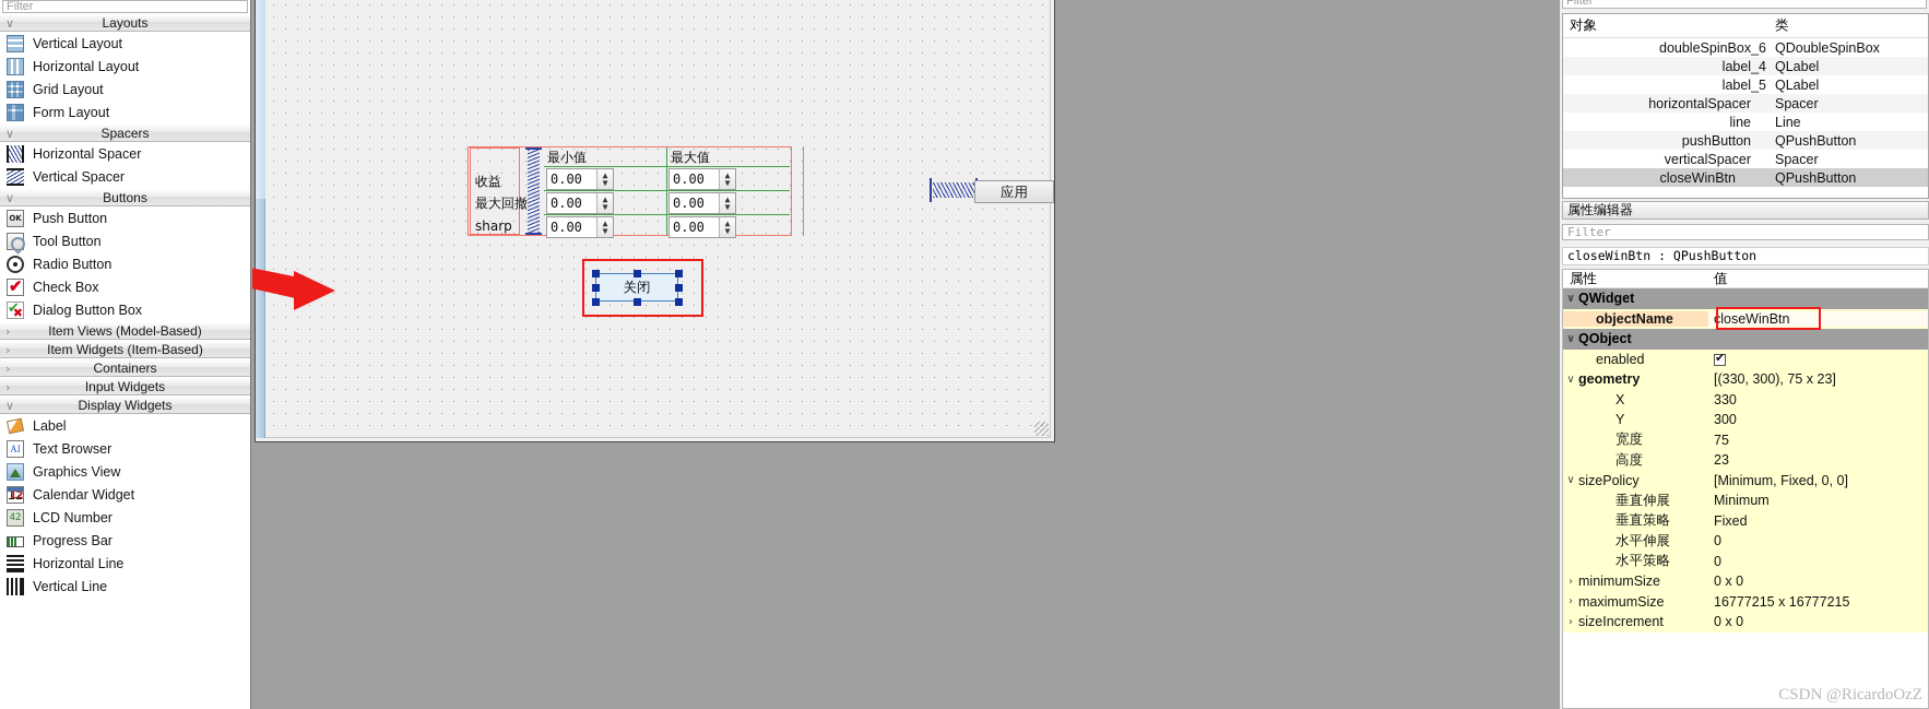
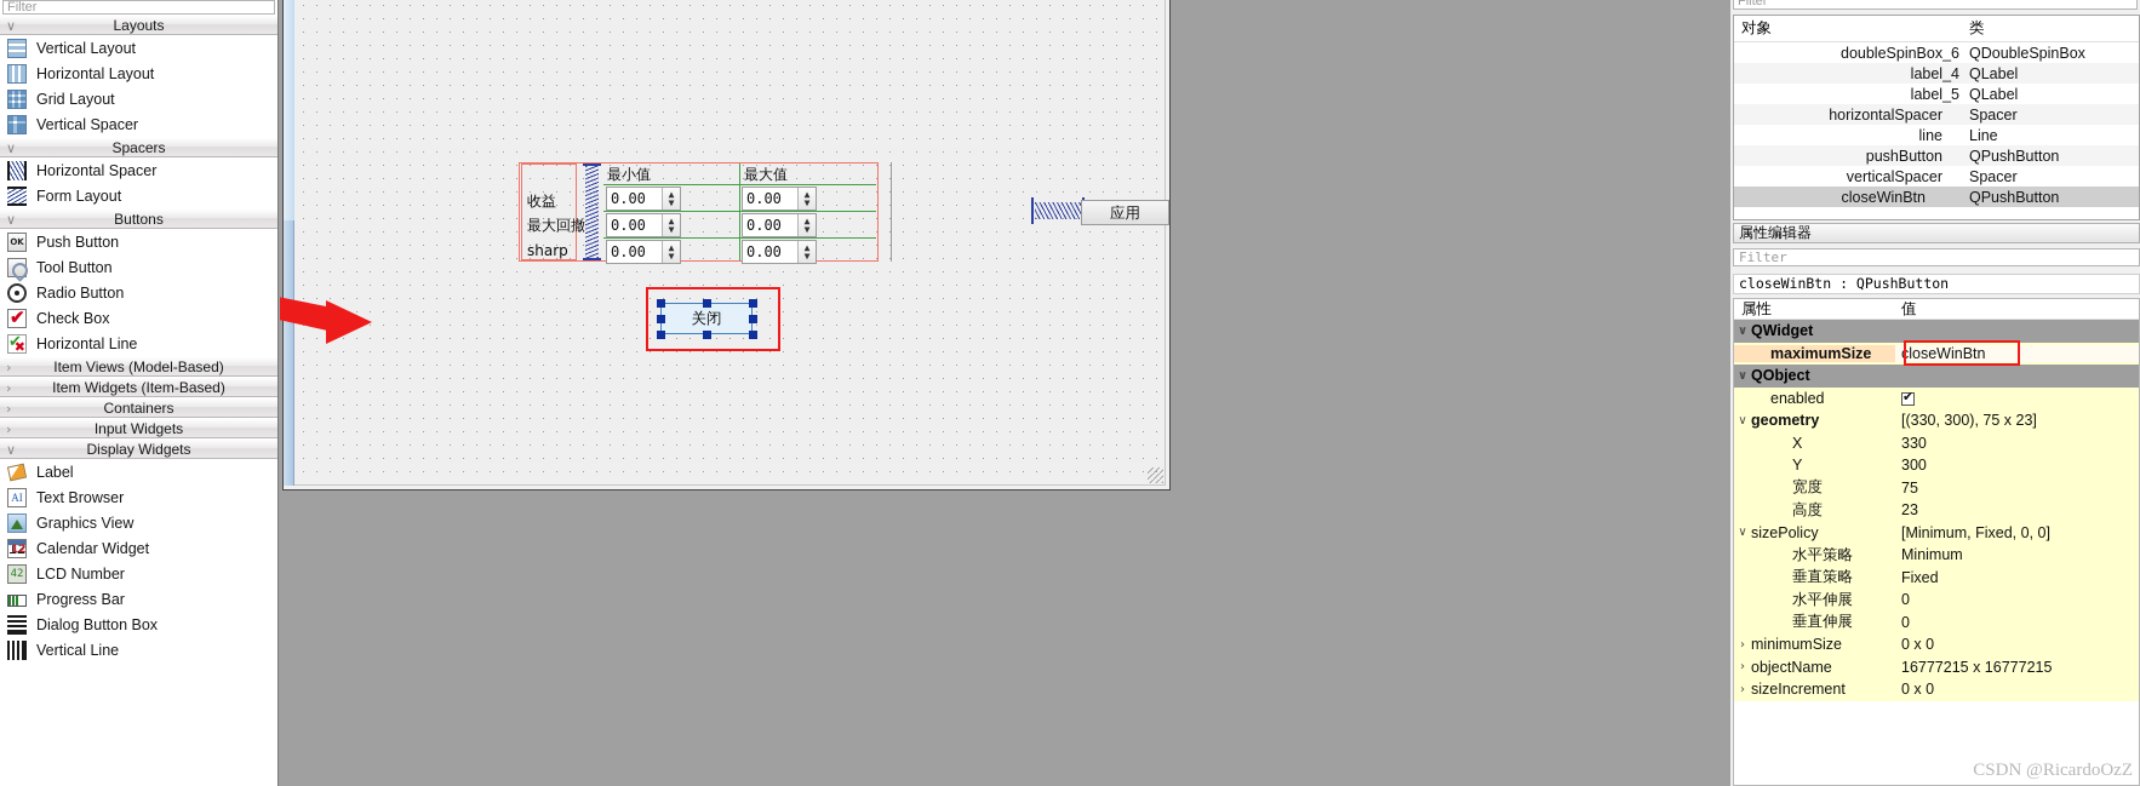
  Filter
  ∨
  Layouts
  Vertical Layout
  Horizontal Layout
  Grid Layout
- Form Layout
+ Vertical Spacer
  ∨
  Spacers
  Horizontal Spacer
- Vertical Spacer
+ Form Layout
  ∨
  Buttons
  OK
  Push Button
  Tool Button
  Radio Button
  Check Box
- Dialog Button Box
+ Horizontal Line
  ›
  Item Views (Model-Based)
  ›
  Item Widgets (Item-Based)
  ›
  Containers
  ›
  Input Widgets
  ∨
  Display Widgets
  Label
  AI
  Text Browser
  Graphics View
  12
  Calendar Widget
  42
  LCD Number
  Progress Bar
- Horizontal Line
+ Dialog Button Box
  Vertical Line
  收益
  最大回撤
  sharp
  最小值
  最大值
  0.00
  ▲
  ▼
  0.00
  ▲
  ▼
  0.00
  ▲
  ▼
  0.00
  ▲
  ▼
  0.00
  ▲
  ▼
  0.00
  ▲
  ▼
  应用
  关闭
  Filter
  对象
  类
  doubleSpinBox_6
  QDoubleSpinBox
  label_4
  QLabel
  label_5
  QLabel
  horizontalSpacer
  Spacer
  line
  Line
  pushButton
  QPushButton
  verticalSpacer
  Spacer
  closeWinBtn
  QPushButton
  属性编辑器
  Filter
  closeWinBtn : QPushButton
  属性
  值
  ∨
  QWidget
- objectName
+ maximumSize
  closeWinBtn
  ∨
  QObject
  enabled
  ∨
  geometry
  [(330, 300), 75 x 23]
  X
  330
  Y
  300
  宽度
  75
  高度
  23
  ∨
  sizePolicy
  [Minimum, Fixed, 0, 0]
- 垂直伸展
+ 水平策略
  Minimum
  垂直策略
  Fixed
  水平伸展
  0
- 水平策略
+ 垂直伸展
  0
  ›
  minimumSize
  0 x 0
  ›
- maximumSize
+ objectName
  16777215 x 16777215
  ›
  sizeIncrement
  0 x 0
  CSDN @RicardoOzZ
